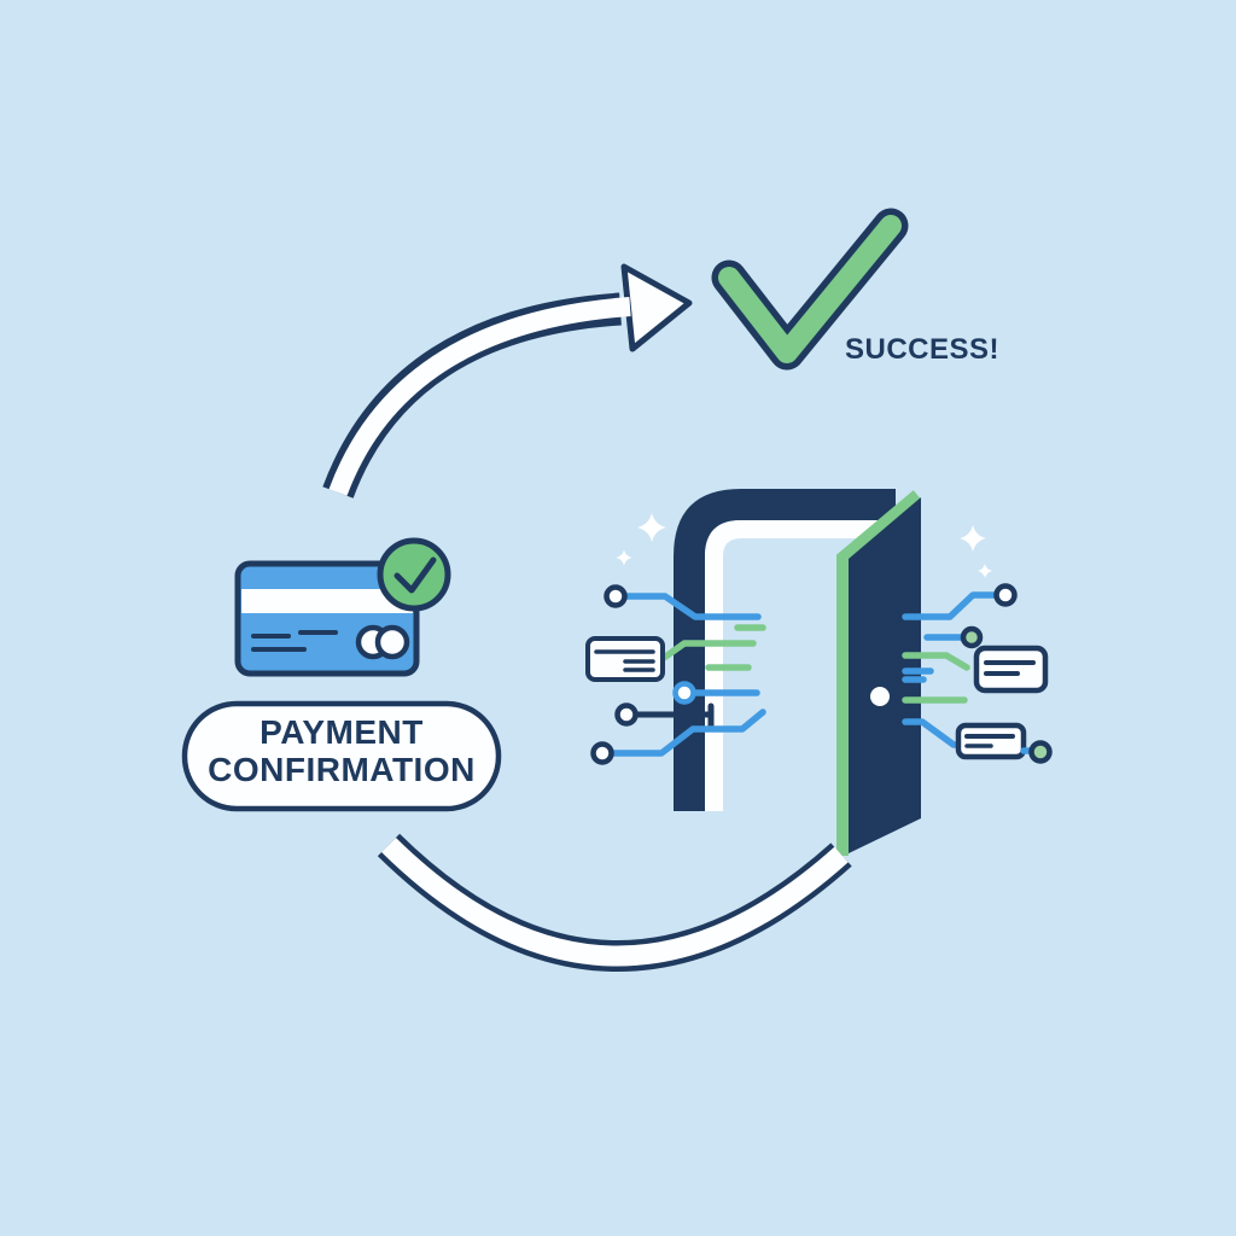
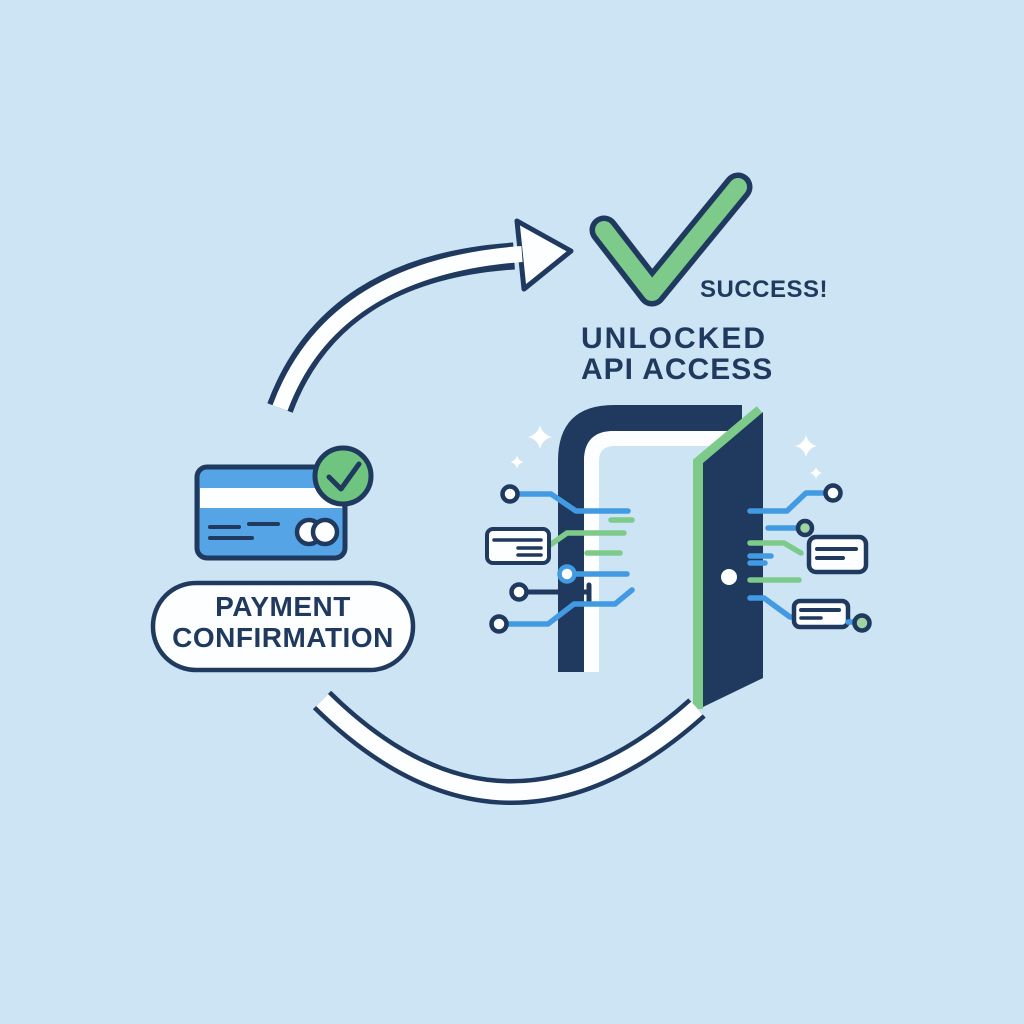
  SUCCESS!
+ UNLOCKED
+ API ACCESS
  PAYMENT
  CONFIRMATION
